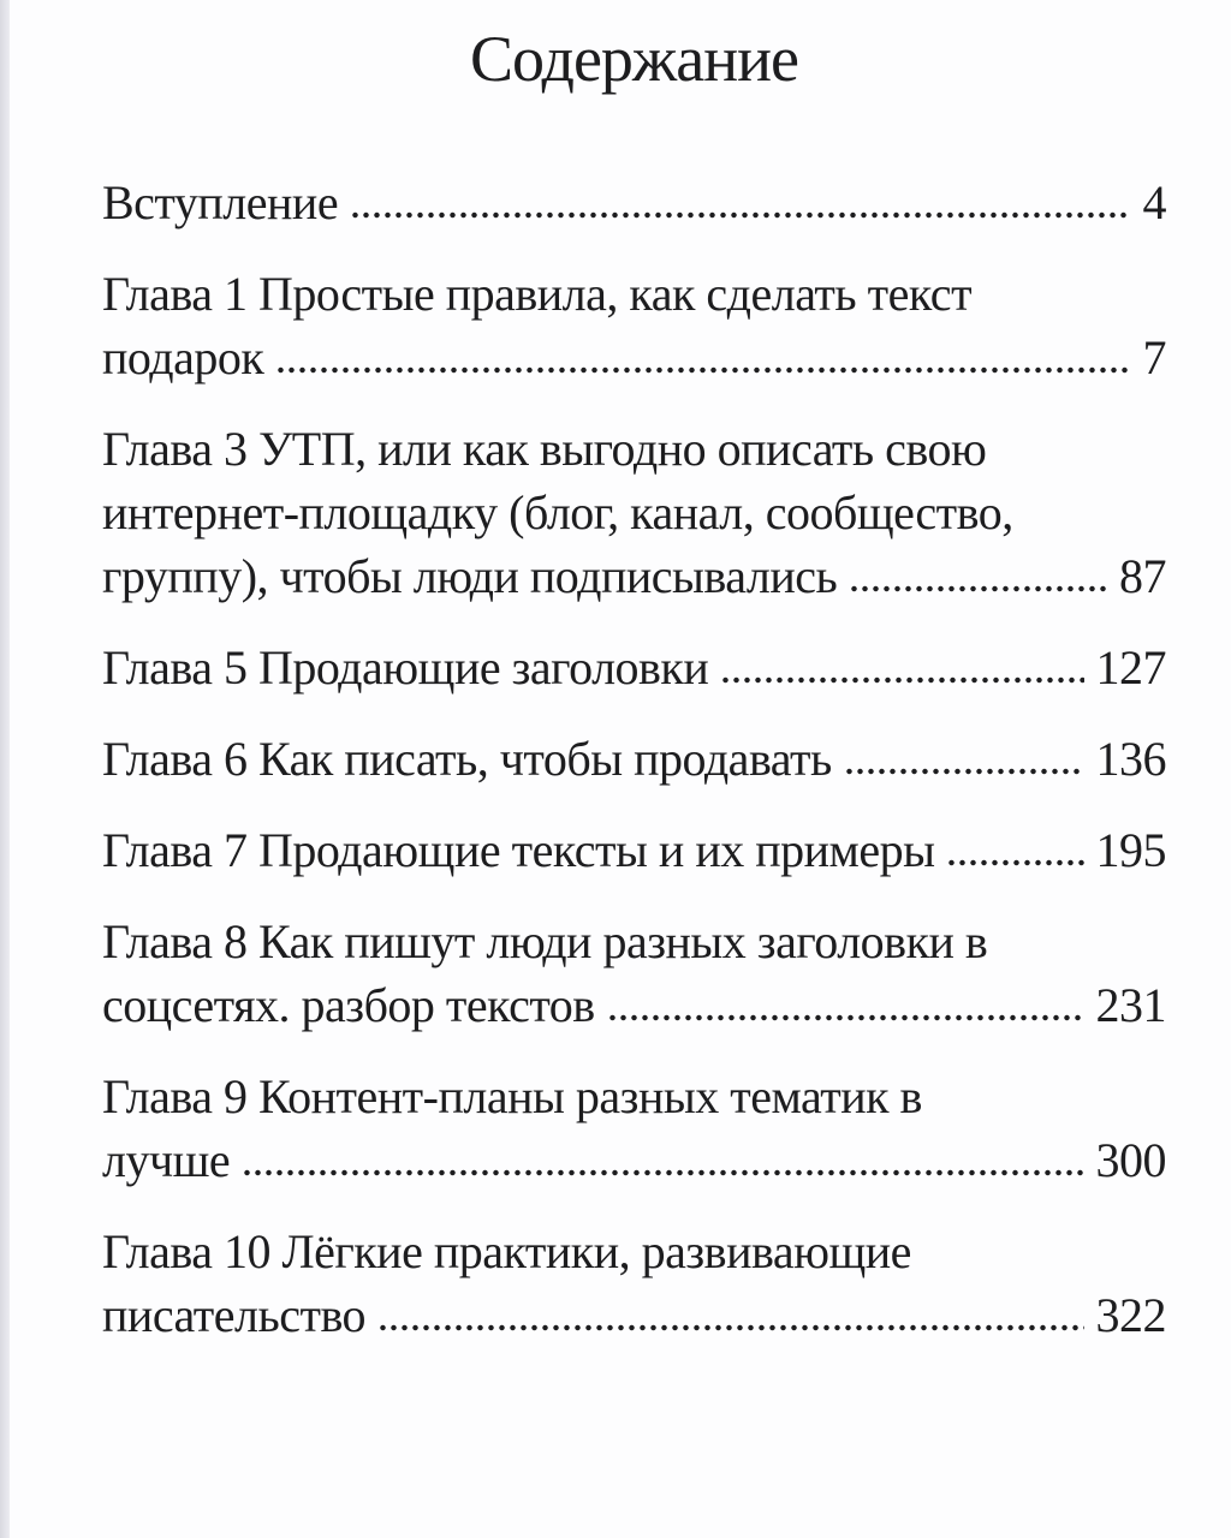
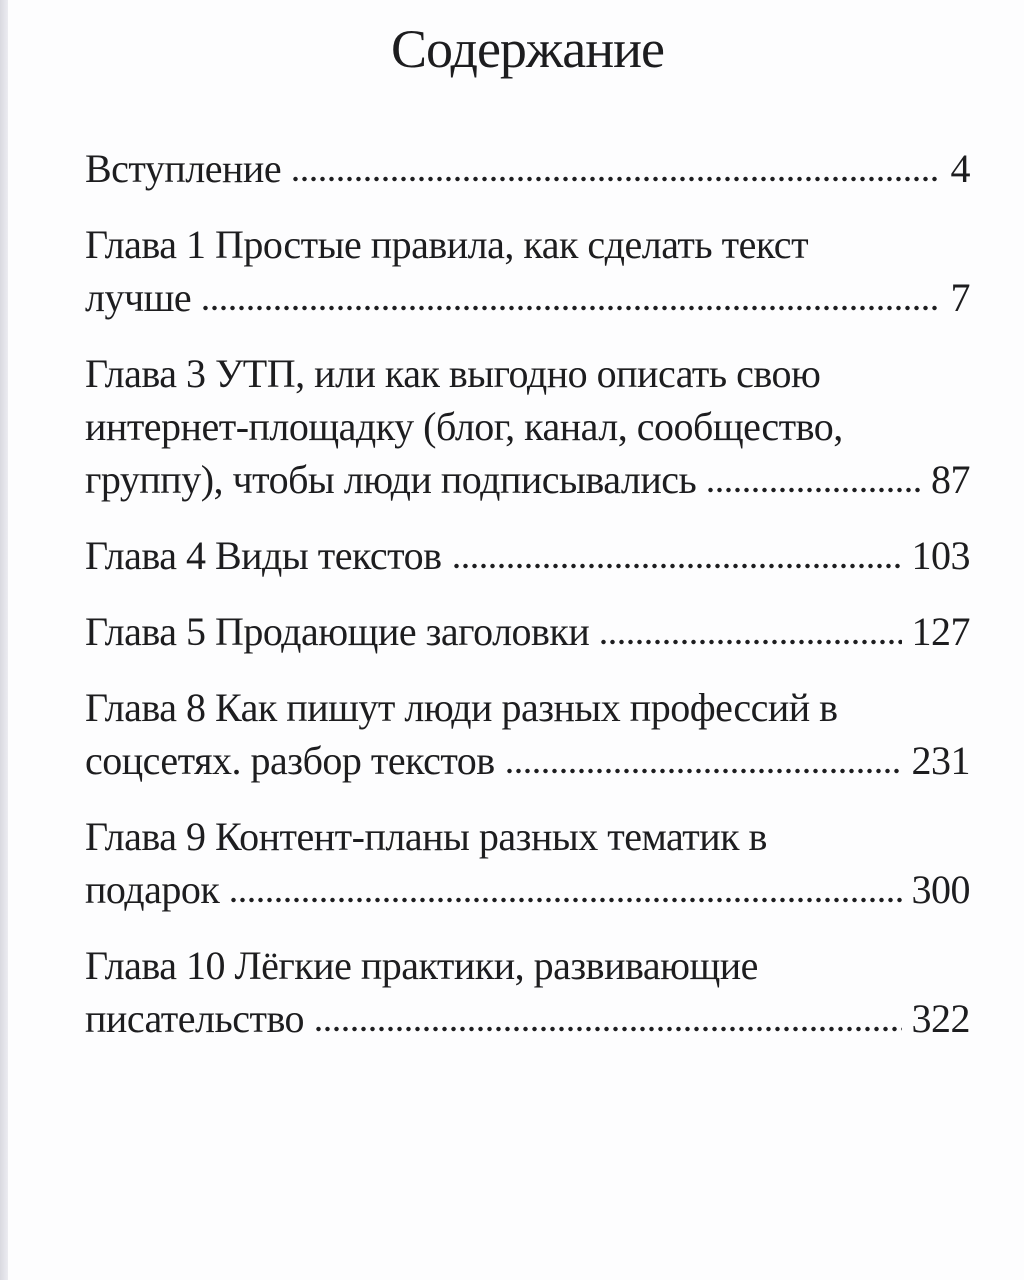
  Содержание
  Вступление
  4
  Глава 1 Простые правила, как сделать текст
- подарок
+ лучше
  7
  Глава 3 УТП, или как выгодно описать свою
  интернет-площадку (блог, канал, сообщество,
  группу), чтобы люди подписывались
  87
+ Глава 4 Виды текстов
+ 103
  Глава 5 Продающие заголовки
  127
- Глава 6 Как писать, чтобы продавать
- 136
- Глава 7 Продающие тексты и их примеры
- 195
- Глава 8 Как пишут люди разных заголовки в
+ Глава 8 Как пишут люди разных профессий в
  соцсетях. разбор текстов
  231
  Глава 9 Контент-планы разных тематик в
- лучше
+ подарок
  300
  Глава 10 Лёгкие практики, развивающие
  писательство
  322
